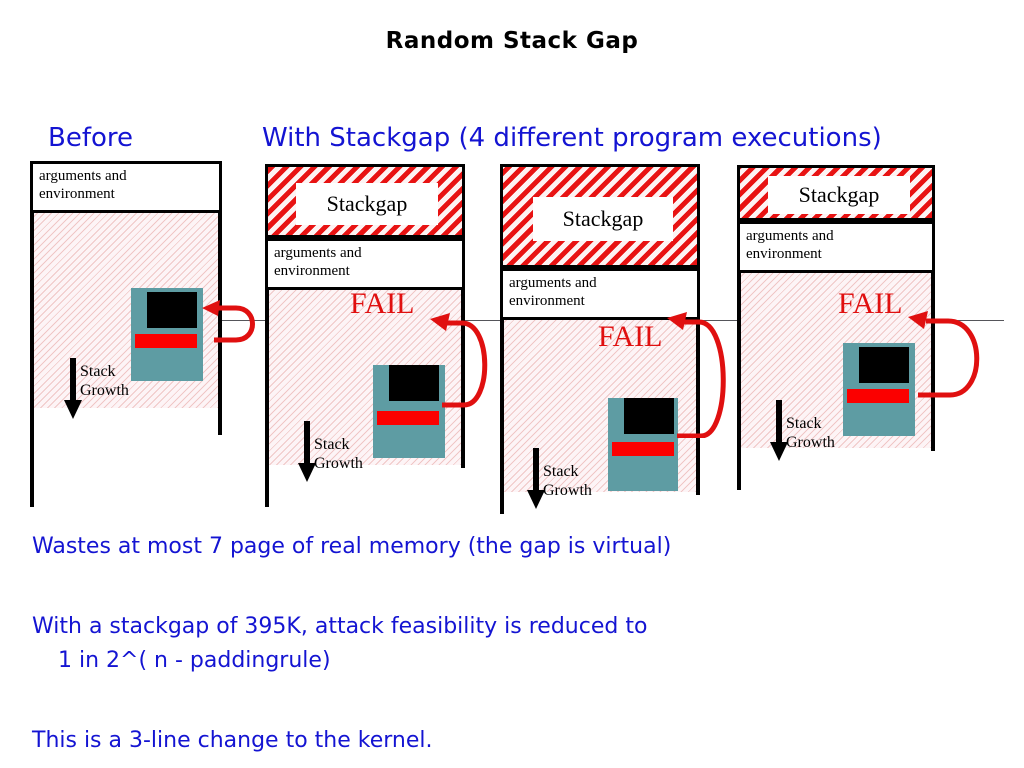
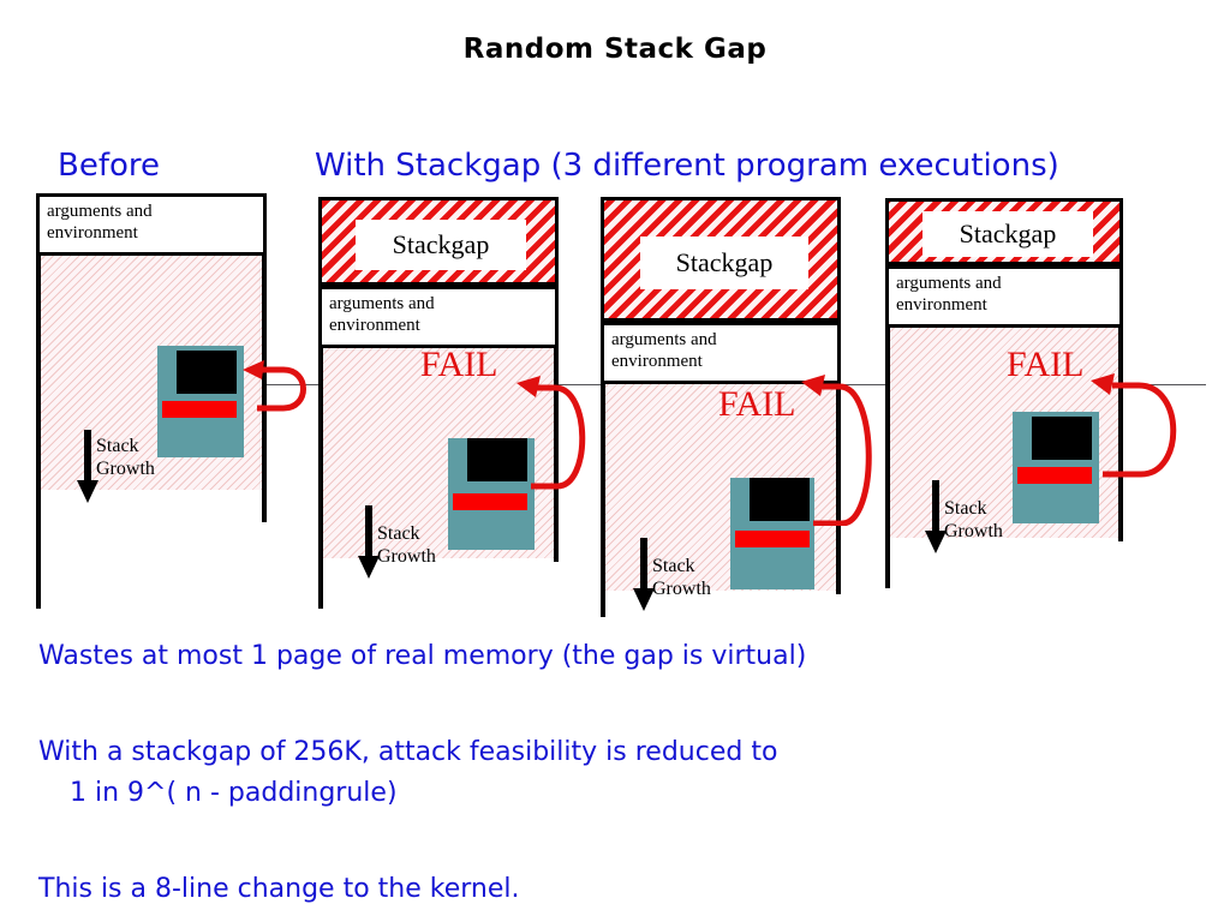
  Random Stack Gap
  Before
- With Stackgap (4 different program executions)
+ With Stackgap (3 different program executions)
  arguments and
  environment
  Stack
  Growth
  Stackgap
  arguments and
  environment
  FAIL
  Stack
  Growth
  Stackgap
  arguments and
  environment
  FAIL
  Stack
  Growth
  Stackgap
  arguments and
  environment
  FAIL
  Stack
  Growth
- Wastes at most 7 page of real memory (the gap is virtual)
+ Wastes at most 1 page of real memory (the gap is virtual)
- With a stackgap of 395K, attack feasibility is reduced to
+ With a stackgap of 256K, attack feasibility is reduced to
- 1 in 2^( n - paddingrule)
+ 1 in 9^( n - paddingrule)
- This is a 3-line change to the kernel.
+ This is a 8-line change to the kernel.
